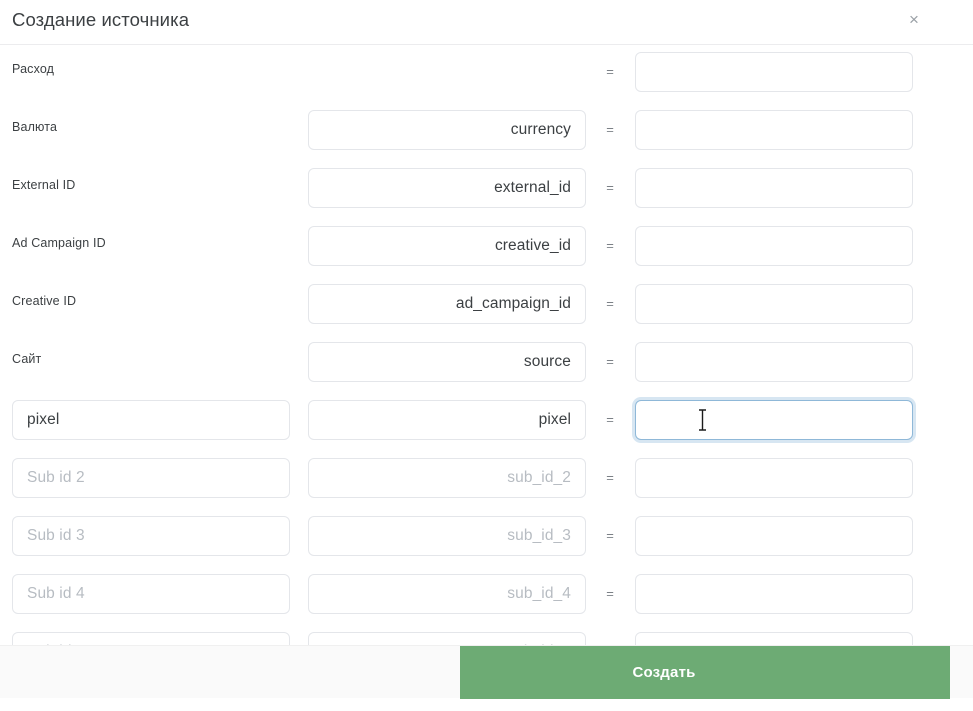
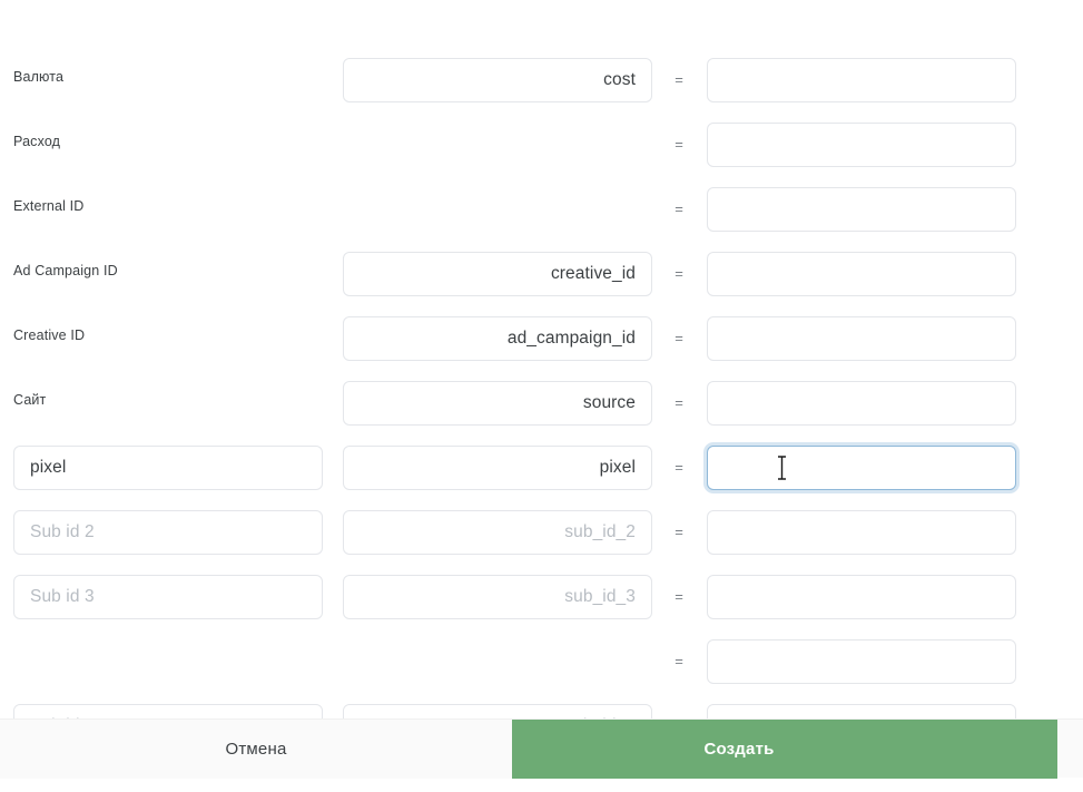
- Создание источника
- ×
- Расход
+ Валюта
+ cost
  =
- Валюта
+ Расход
- currency
  =
  External ID
- external_id
  =
  Ad Campaign ID
  creative_id
  =
  Creative ID
  ad_campaign_id
  =
  Сайт
  source
  =
  pixel
  pixel
  =
  Sub id 2
  sub_id_2
  =
  Sub id 3
  sub_id_3
  =
- Sub id 4
- sub_id_4
  =
+ Отмена
  Создать
